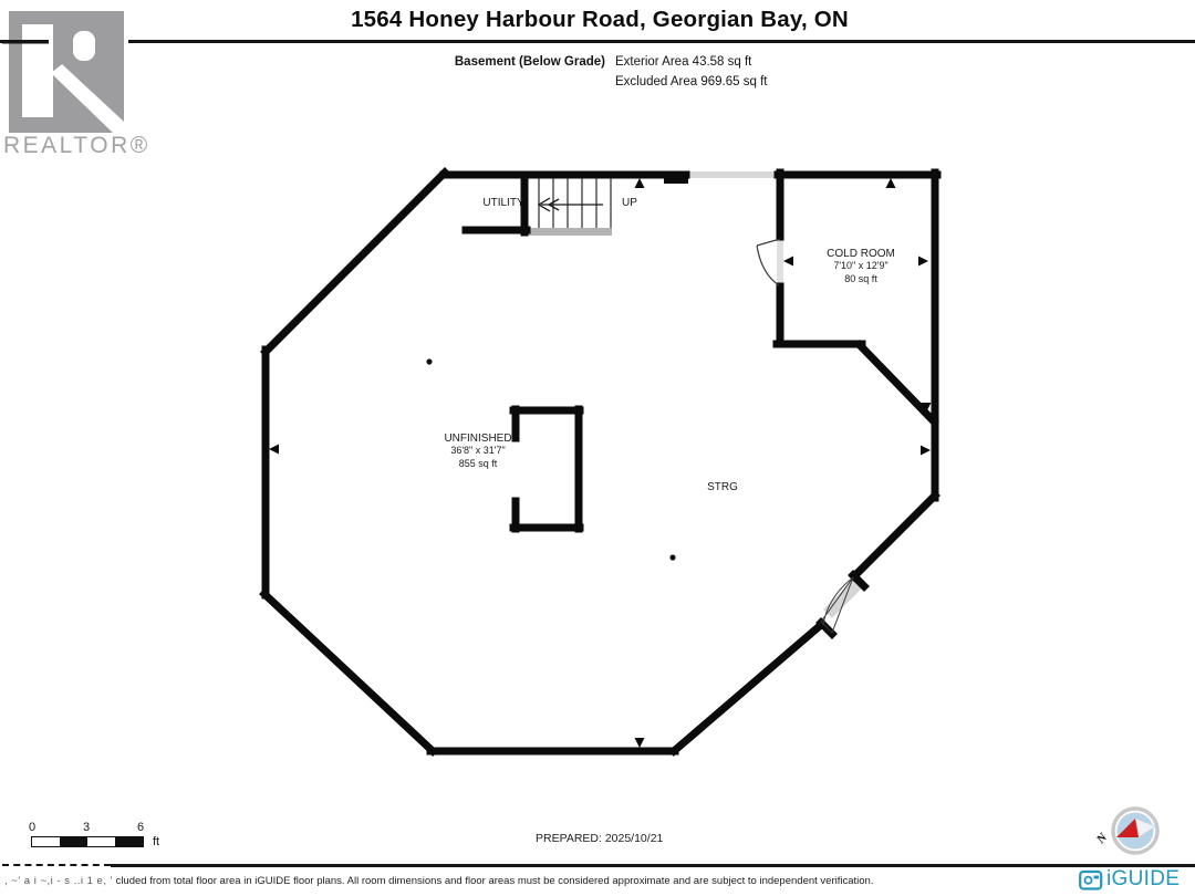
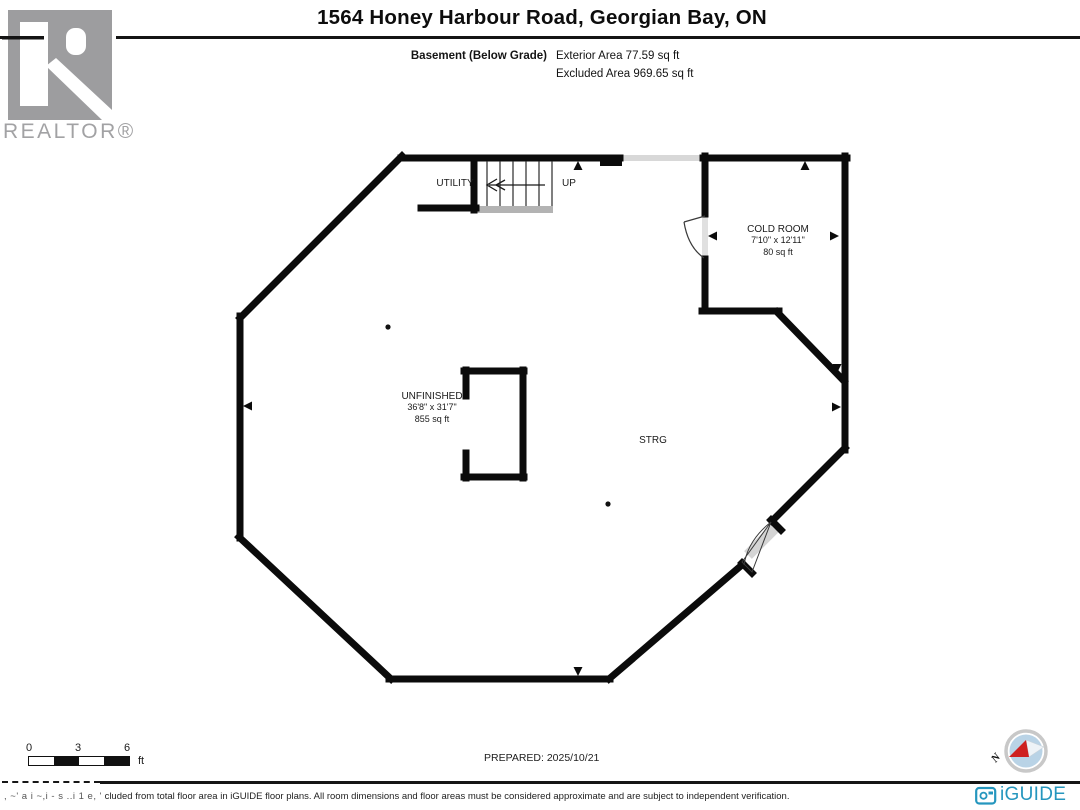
  1564 Honey Harbour Road, Georgian Bay, ON
  Basement (Below Grade)
- Exterior Area 43.58 sq ft
+ Exterior Area 77.59 sq ft
  Excluded Area 969.65 sq ft
  REALTOR®
  UTILITY
  UP
  COLD ROOM
- 7'10" x 12'9"
+ 7'10" x 12'11"
  80 sq ft
  UNFINISHED
  36'8" x 31'7"
  855 sq ft
  STRG
  0
  3
  6
  ft
  PREPARED: 2025/10/21
  , ~' a i ~,i - s ..i 1 e, ' cluded from total floor area in iGUIDE floor plans. All room dimensions and floor areas must be considered approximate and are subject to independent verification.
  iGUIDE
